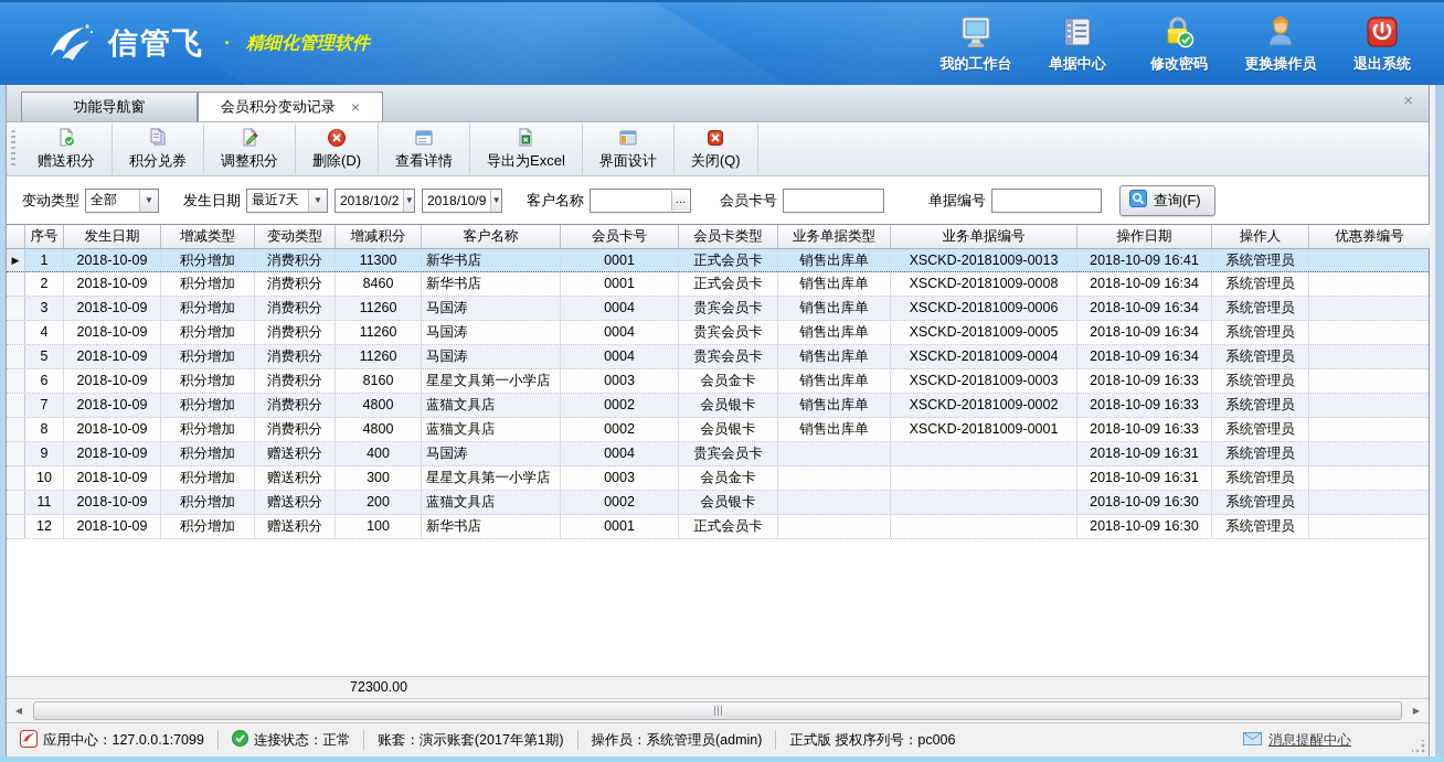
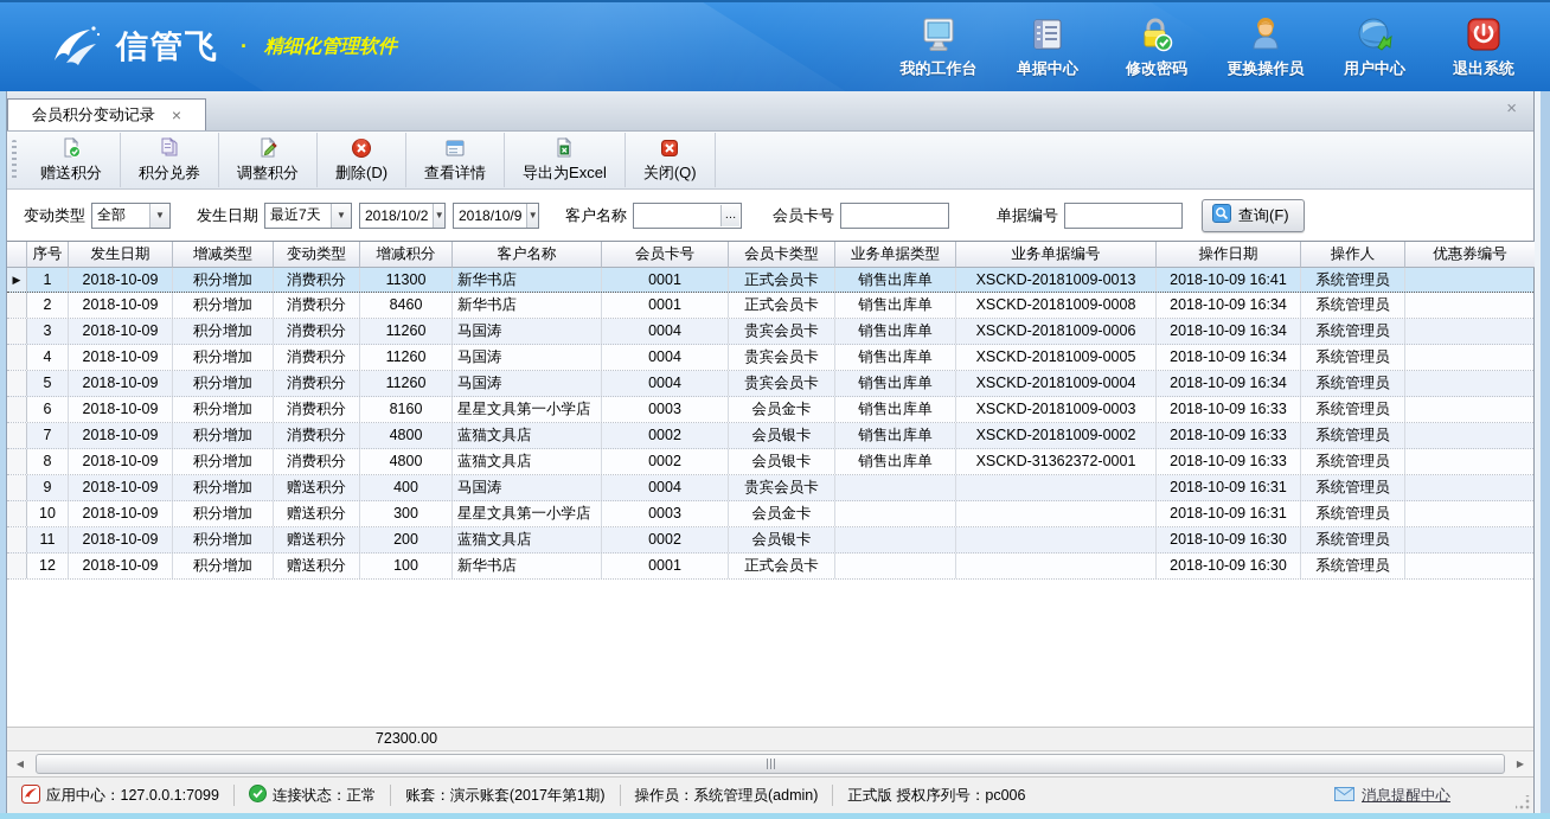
  信管飞
  ·
  精细化管理软件
  我的工作台
  单据中心
  修改密码
  更换操作员
+ 用户中心
  退出系统
- 功能导航窗
  会员积分变动记录
  ×
  ×
  赠送积分
  积分兑券
  调整积分
  删除(D)
  查看详情
  导出为Excel
- 界面设计
  关闭(Q)
  变动类型
  全部
  ▼
  发生日期
  最近7天
  ▼
  2018/10/2
  ▼
  2018/10/9
  ▼
  客户名称
  …
  会员卡号
  单据编号
  查询(F)
  序号
  发生日期
  增减类型
  变动类型
  增减积分
  客户名称
  会员卡号
  会员卡类型
  业务单据类型
  业务单据编号
  操作日期
  操作人
  优惠券编号
  ▶
  1
  2018-10-09
  积分增加
  消费积分
  11300
  新华书店
  0001
  正式会员卡
  销售出库单
  XSCKD-20181009-0013
  2018-10-09 16:41
  系统管理员
  2
  2018-10-09
  积分增加
  消费积分
  8460
  新华书店
  0001
  正式会员卡
  销售出库单
  XSCKD-20181009-0008
  2018-10-09 16:34
  系统管理员
  3
  2018-10-09
  积分增加
  消费积分
  11260
  马国涛
  0004
  贵宾会员卡
  销售出库单
  XSCKD-20181009-0006
  2018-10-09 16:34
  系统管理员
  4
  2018-10-09
  积分增加
  消费积分
  11260
  马国涛
  0004
  贵宾会员卡
  销售出库单
  XSCKD-20181009-0005
  2018-10-09 16:34
  系统管理员
  5
  2018-10-09
  积分增加
  消费积分
  11260
  马国涛
  0004
  贵宾会员卡
  销售出库单
  XSCKD-20181009-0004
  2018-10-09 16:34
  系统管理员
  6
  2018-10-09
  积分增加
  消费积分
  8160
  星星文具第一小学店
  0003
  会员金卡
  销售出库单
  XSCKD-20181009-0003
  2018-10-09 16:33
  系统管理员
  7
  2018-10-09
  积分增加
  消费积分
  4800
  蓝猫文具店
  0002
  会员银卡
  销售出库单
  XSCKD-20181009-0002
  2018-10-09 16:33
  系统管理员
  8
  2018-10-09
  积分增加
  消费积分
  4800
  蓝猫文具店
  0002
  会员银卡
  销售出库单
- XSCKD-20181009-0001
+ XSCKD-31362372-0001
  2018-10-09 16:33
  系统管理员
  9
  2018-10-09
  积分增加
  赠送积分
  400
  马国涛
  0004
  贵宾会员卡
  2018-10-09 16:31
  系统管理员
  10
  2018-10-09
  积分增加
  赠送积分
  300
  星星文具第一小学店
  0003
  会员金卡
  2018-10-09 16:31
  系统管理员
  11
  2018-10-09
  积分增加
  赠送积分
  200
  蓝猫文具店
  0002
  会员银卡
  2018-10-09 16:30
  系统管理员
  12
  2018-10-09
  积分增加
  赠送积分
  100
  新华书店
  0001
  正式会员卡
  2018-10-09 16:30
  系统管理员
  72300.00
  ◀
  ▶
  应用中心：127.0.0.1:7099
  连接状态：正常
  账套：演示账套(2017年第1期)
  操作员：系统管理员(admin)
  正式版 授权序列号：pc006
  消息提醒中心
